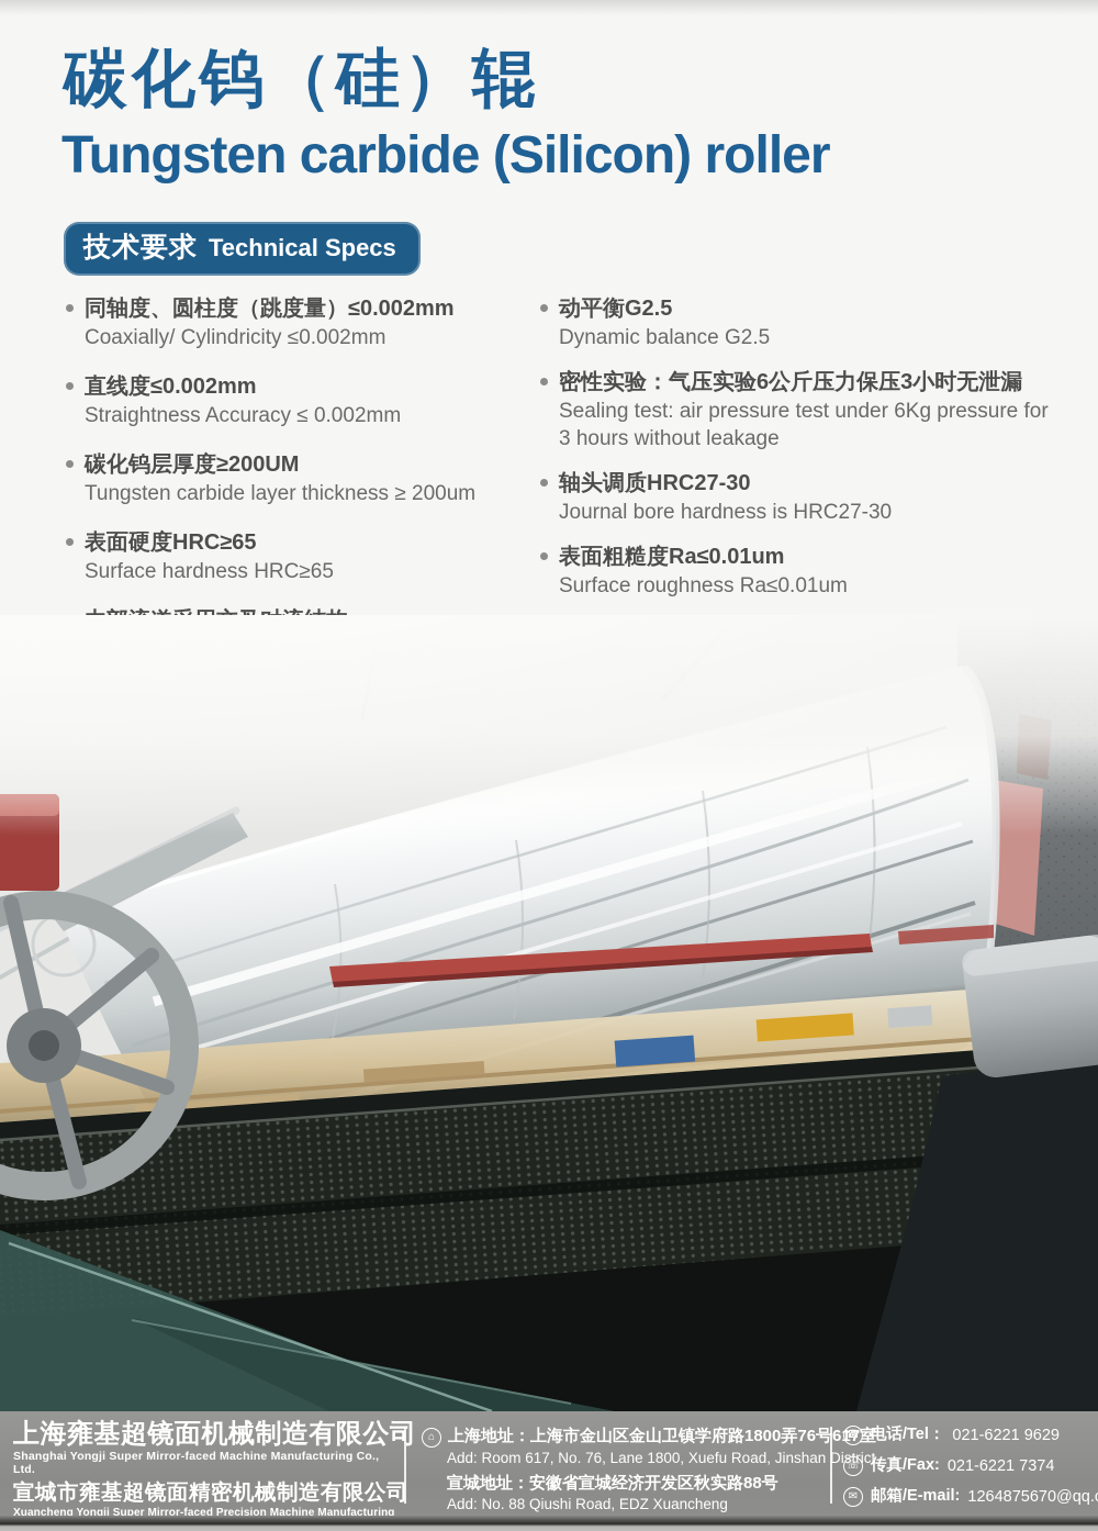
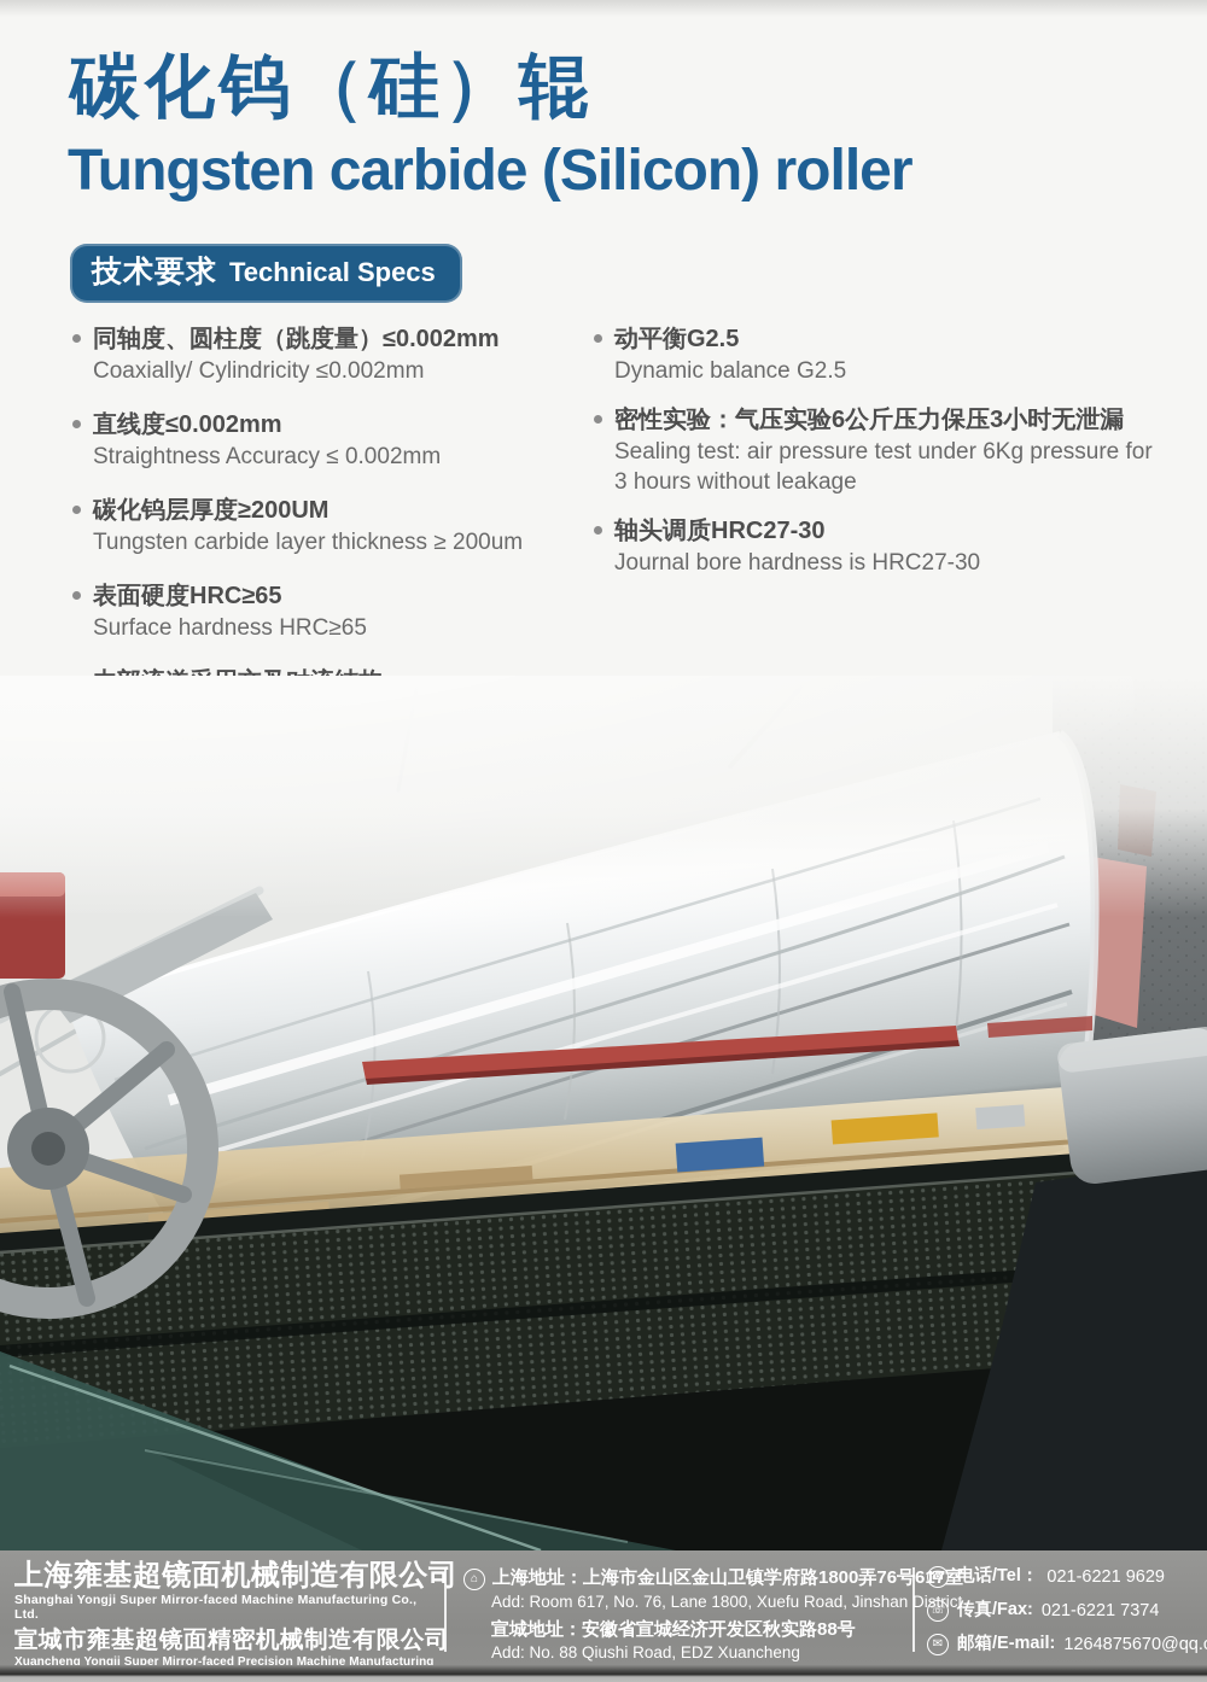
  碳化钨（硅）辊
  Tungsten carbide (Silicon) roller
  技术要求
  Technical Specs
  同轴度、圆柱度（跳度量）≤0.002mm
  Coaxially/ Cylindricity ≤0.002mm
  直线度≤0.002mm
  Straightness Accuracy ≤ 0.002mm
  碳化钨层厚度≥200UM
  Tungsten carbide layer thickness ≥ 200um
  表面硬度HRC≥65
  Surface hardness HRC≥65
  动平衡G2.5
  Dynamic balance G2.5
  密性实验：气压实验6公斤压力保压3小时无泄漏
  Sealing test: air pressure test under 6Kg pressure for 3 hours without leakage
  轴头调质HRC27-30
  Journal bore hardness is HRC27-30
- 表面粗糙度Ra≤0.01um
- Surface roughness Ra≤0.01um
  上海雍基超镜面机械制造有限公司
  Shanghai Yongji Super Mirror-faced Machine Manufacturing Co., Ltd.
  宣城市雍基超镜面精密机械制造有限公司
  Xuancheng Yongji Super Mirror-faced Precision Machine Manufacturing
  ⌂
  上海地址：上海市金山区金山卫镇学府路1800弄76号617室
  Add: Room 617, No. 76, Lane 1800, Xuefu Road, Jinshan D
  宣城地址：安徽省宣城经济开发区秋实路88号
  Add: No. 88 Qiushi Road, EDZ Xuancheng
  ☎
  电话/Tel：
  021-6221 9629
  ☏
  传真/Fax:
  021-6221 7374
  ✉
  邮箱/E-mail:
  1264875670@qq.
